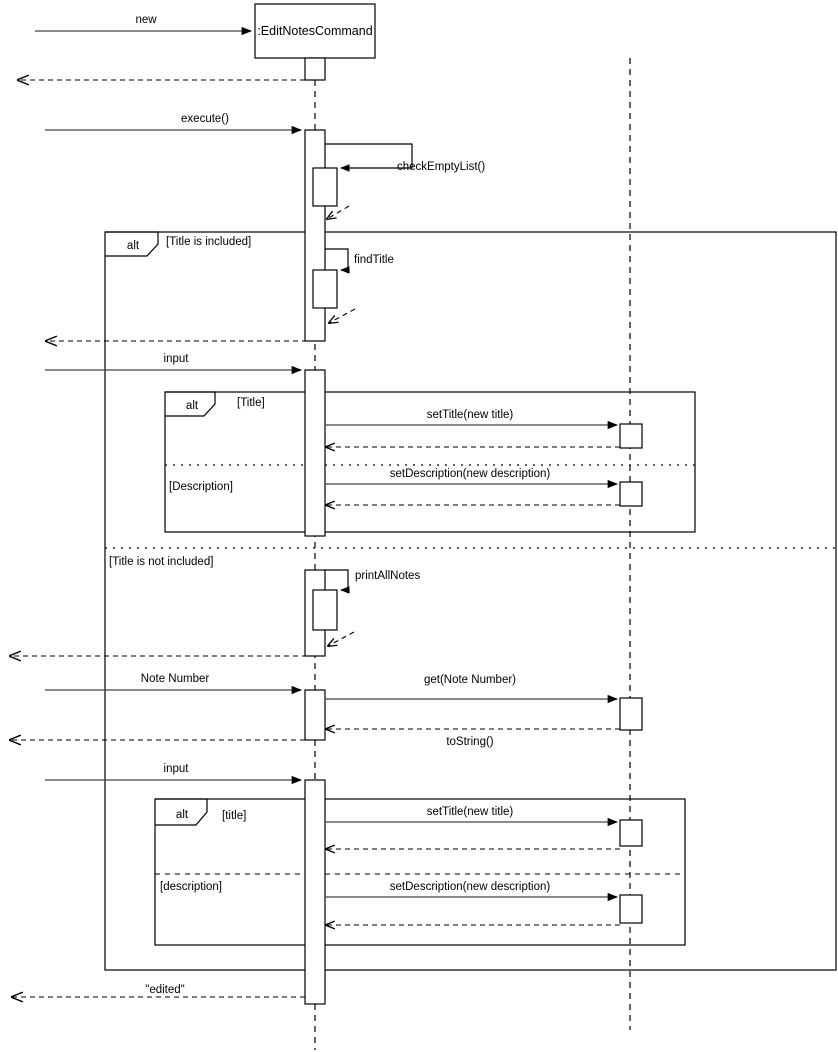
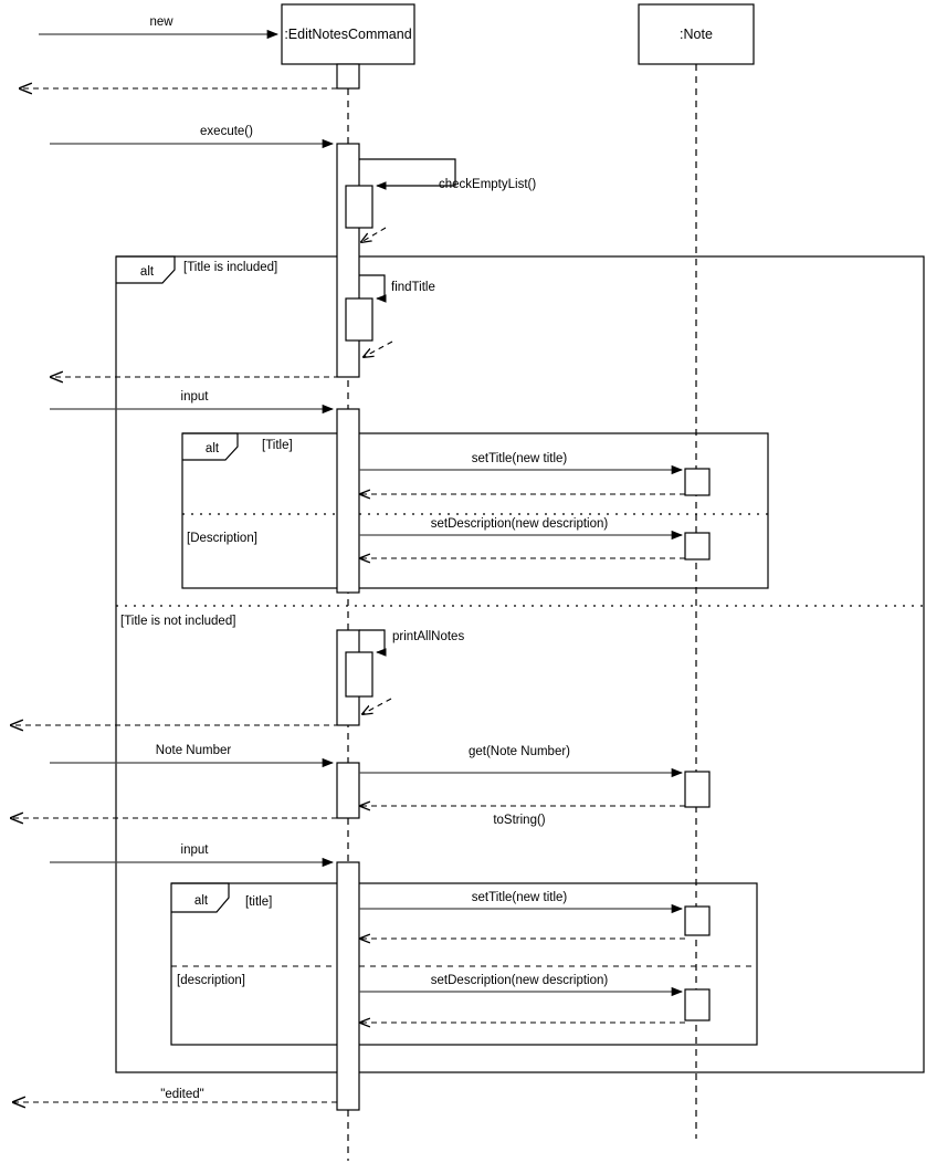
  :EditNotesCommand
+ :Note
  alt
  [Title is included]
  [Title is not included]
  alt
  [Title]
  [Description]
  alt
  [title]
  [description]
  new
  execute()
  checkEmptyList()
  findTitle
  input
  setTitle(new title)
  setDescription(new description)
  printAllNotes
  Note Number
  get(Note Number)
  toString()
  input
  setTitle(new title)
  setDescription(new description)
  "edited"
